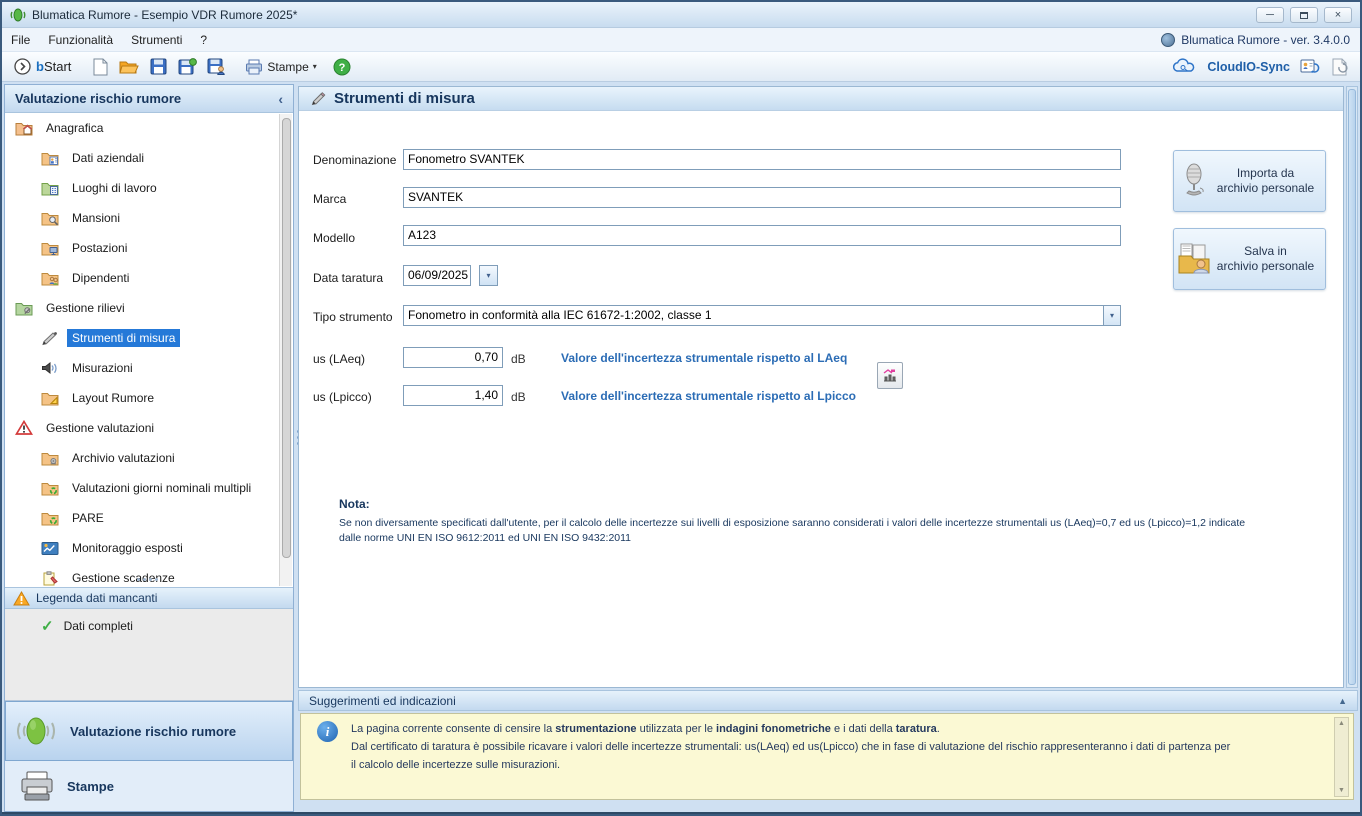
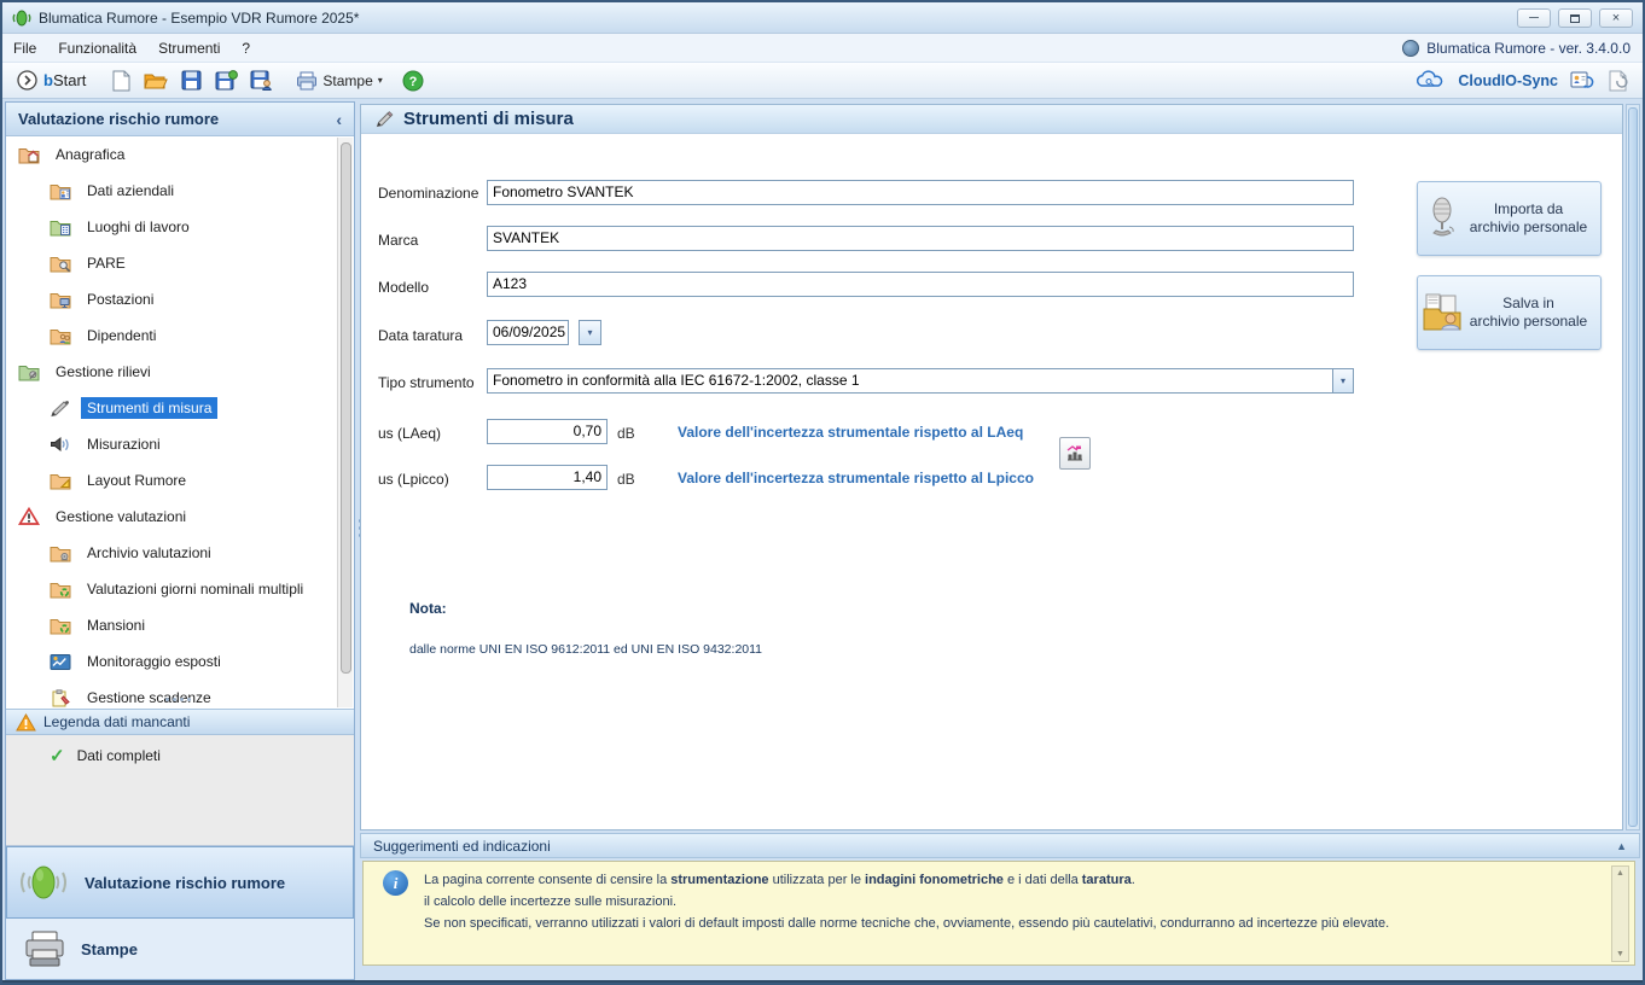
  Blumatica Rumore - Esempio VDR Rumore 2025*
  ─
  ×
  File
  Funzionalità
  Strumenti
  ?
  Blumatica Rumore - ver. 3.4.0.0
  bStart
  Stampe
  ▾
  ?
  CloudIO-Sync
  Valutazione rischio rumore
  ‹
  Anagrafica
  Dati aziendali
  Luoghi di lavoro
- Mansioni
+ PARE
  Postazioni
  Dipendenti
  Gestione rilievi
  Strumenti di misura
  Misurazioni
  Layout Rumore
  Gestione valutazioni
  Archivio valutazioni
  Valutazioni giorni nominali multipli
- PARE
+ Mansioni
  Monitoraggio esposti
  Gestione scenze
  Legenda dati mancanti
  ✓
  Dati completi
  Valutazione rischio rumore
  Stampe
  Strumenti di misura
  Denominazione
  Fonometro SVANTEK
  Marca
  SVANTEK
  Modello
  A123
  Data taratura
  06/09/2025
  ▾
  Tipo strumento
  Fonometro in conformità alla IEC 61672-1:2002, classe 1
  ▾
  us (LAeq)
  0,70
  dB
  Valore dell'incertezza strumentale rispetto al LAeq
  us (Lpicco)
  1,40
  dB
  Valore dell'incertezza strumentale rispetto al Lpicco
  Importa da
  archivio personale
  Salva in
  archivio personale
  Nota:
- Se non diversamente specificati dall'utente, per il calcolo delle incertezze sui livelli di esposizione saranno considerati i valori delle incertezze strumentali us (LAeq)=0,7 ed us (Lpicco)=1,2 indicate
  dalle norme UNI EN ISO 9612:2011 ed UNI EN ISO 9432:2011
  Suggerimenti ed indicazioni
  ▲
  i
  La pagina corrente consente di censire la strumentazione utilizzata per le indagini fonometriche e i dati della taratura.
- Dal certificato di taratura è possibile ricavare i valori delle incertezze strumentali: us(LAeq) ed us(Lpicco) che in fase di valutazione del rischio rappresenteranno i dati di partenza per
  il calcolo delle incertezze sulle misurazioni.
+ Se non specificati, verranno utilizzati i valori di default imposti dalle norme tecniche che, ovviamente, essendo più cautelativi, condurranno ad incertezze più elevate.
